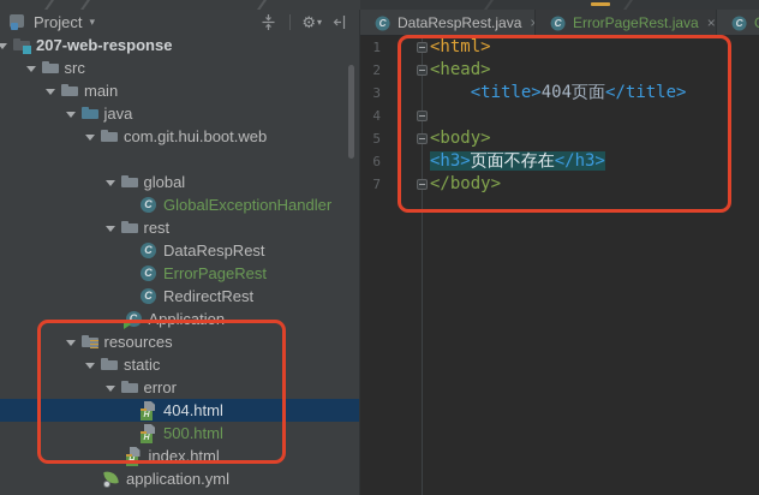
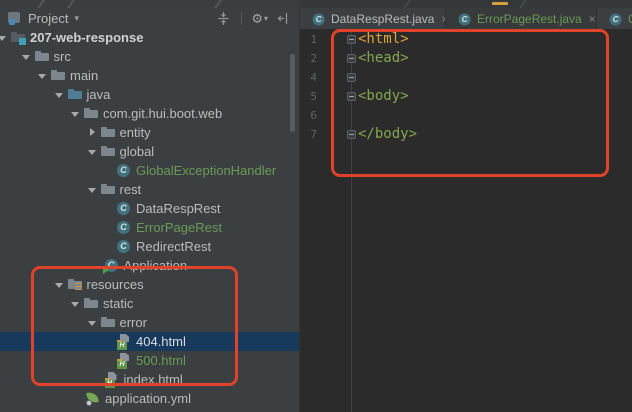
  Project
  ▾
  ⚙
  ▾
  207-web-response
  src
  main
  java
  com.git.hui.boot.web
+ entity
  global
  C
  GlobalExceptionHandler
  rest
  C
  DataRespRest
  C
  ErrorPageRest
  C
  RedirectRest
  C
  Application
  resources
  static
  error
  404.html
  500.html
  index.html
  application.yml
  C
  DataRespRest.java
  ×
  C
  ErrorPageRest.java
  ×
  C
  1
  <html>
  2
  <head>
- 3
- <title>404页面</title>
  4
  5
  <body>
  6
- <h3>页面不存在</h3>
  7
  </body>
